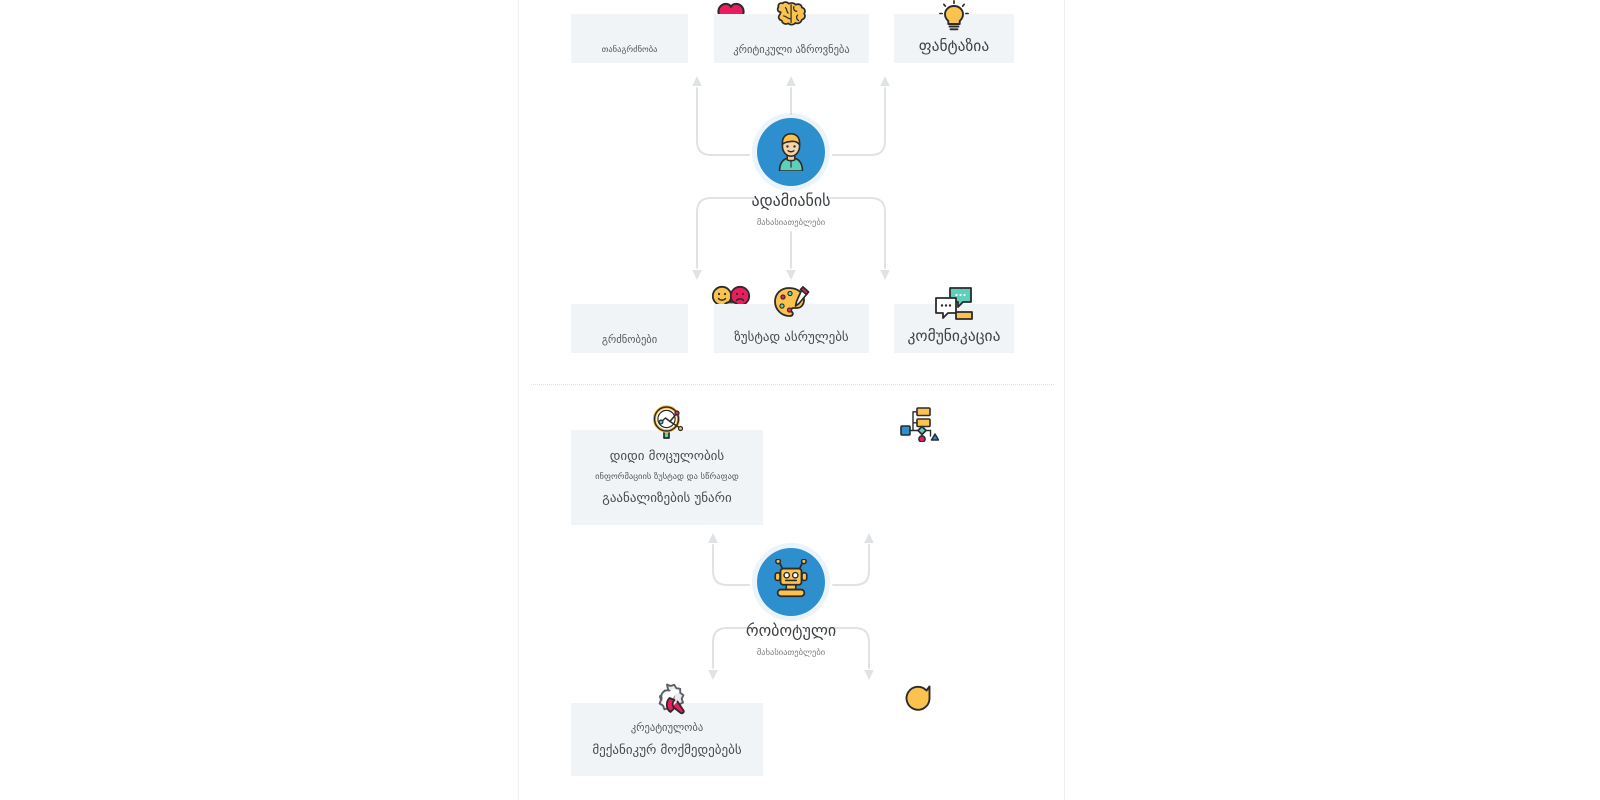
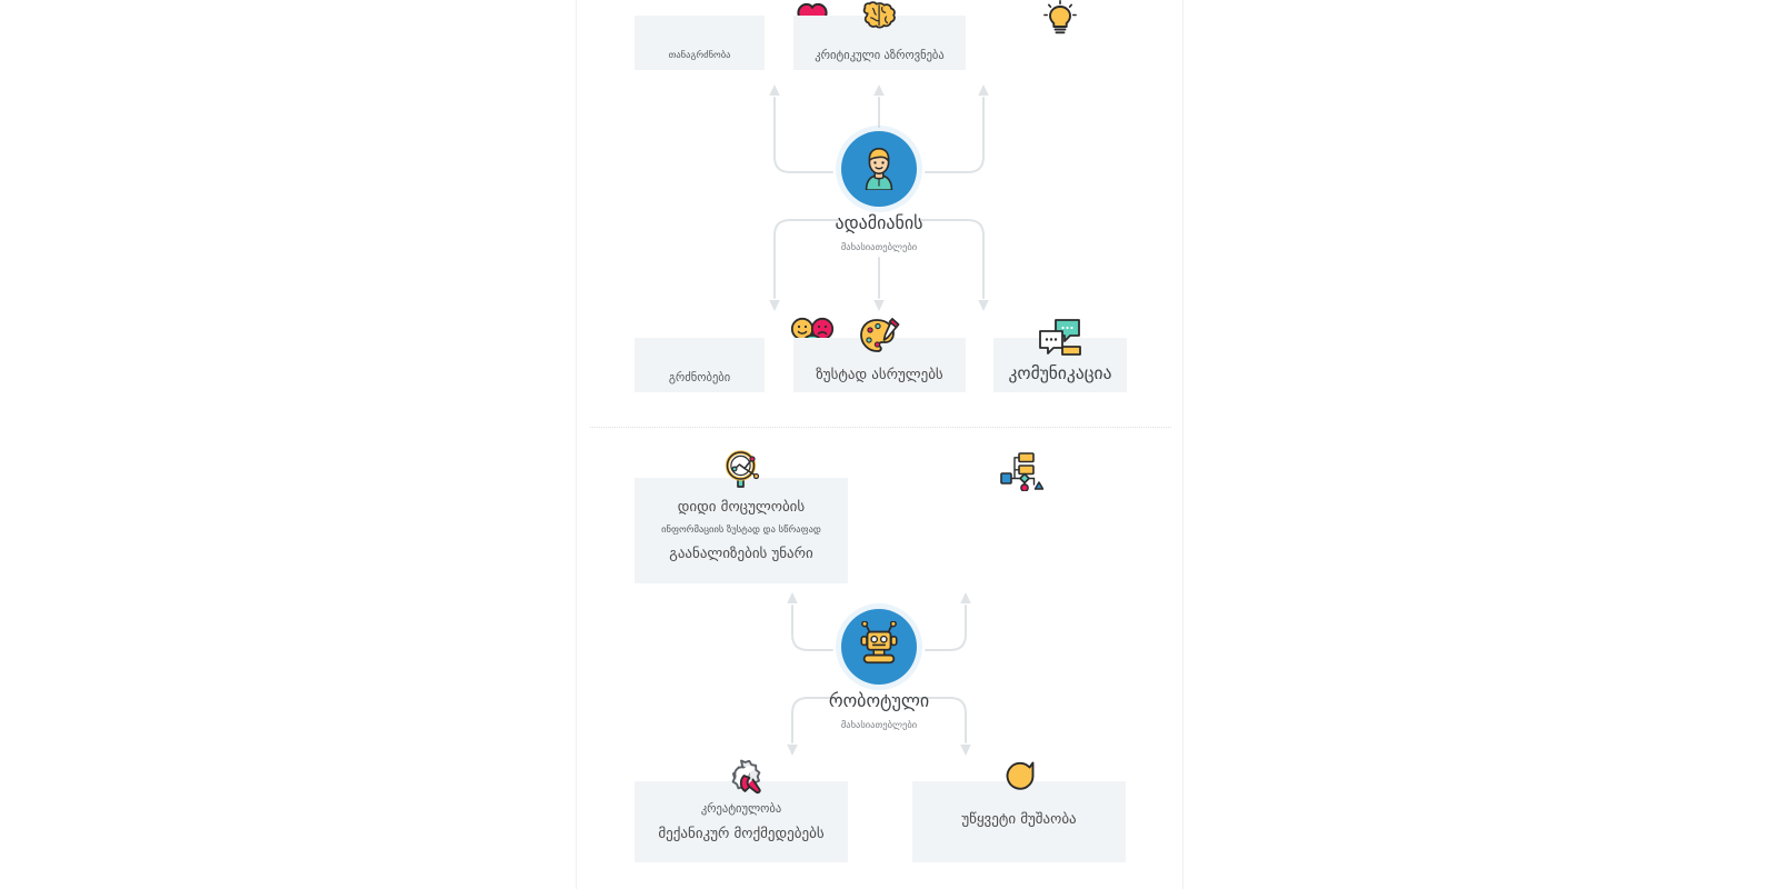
  თანაგრძნობა
  კრიტიკული აზროვნება
- ფანტაზია
  ადამიანის
  მახასიათებლები
  გრძნობები
  ზუსტად ასრულებს
  კომუნიკაცია
  დიდი მოცულობის
  ინფორმაციის ზუსტად და სწრაფად
  გაანალიზების უნარი
  რობოტული
  მახასიათებლები
  კრეატიულობა
  მექანიკურ მოქმედებებს
+ უწყვეტი მუშაობა
